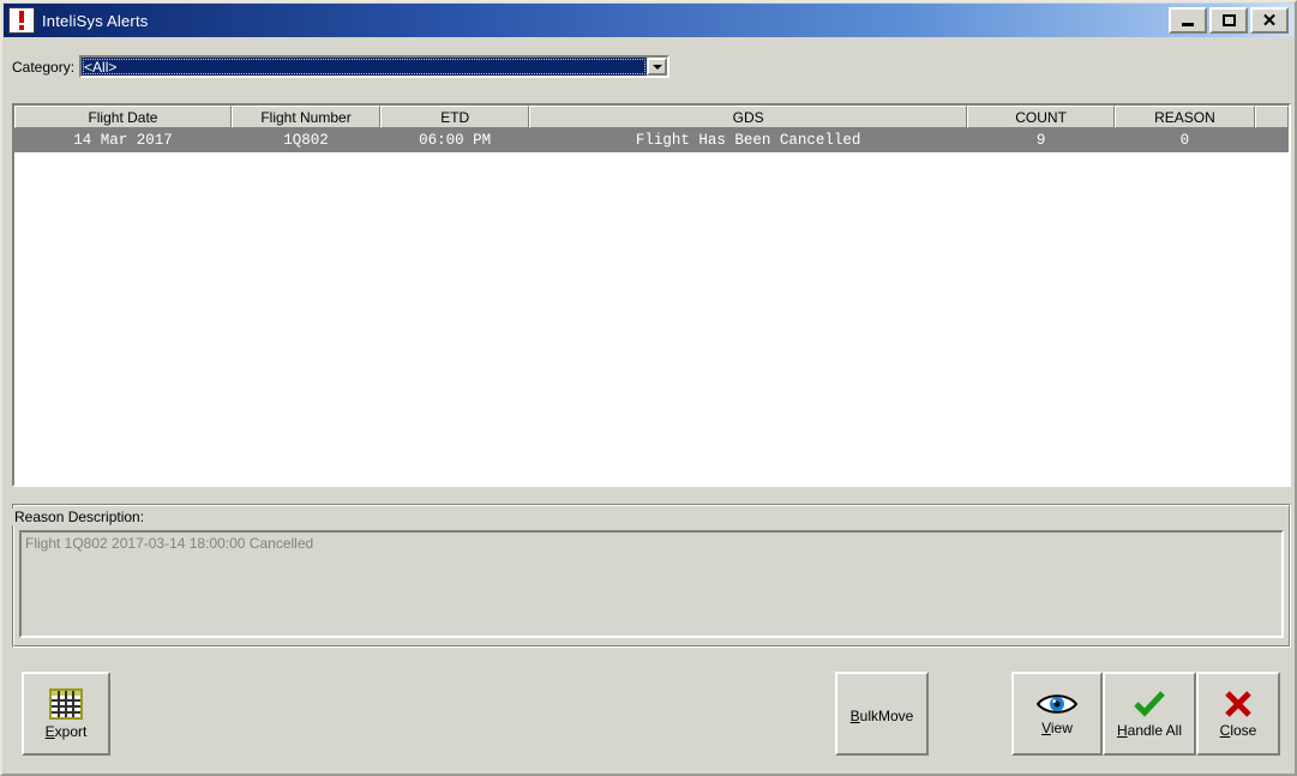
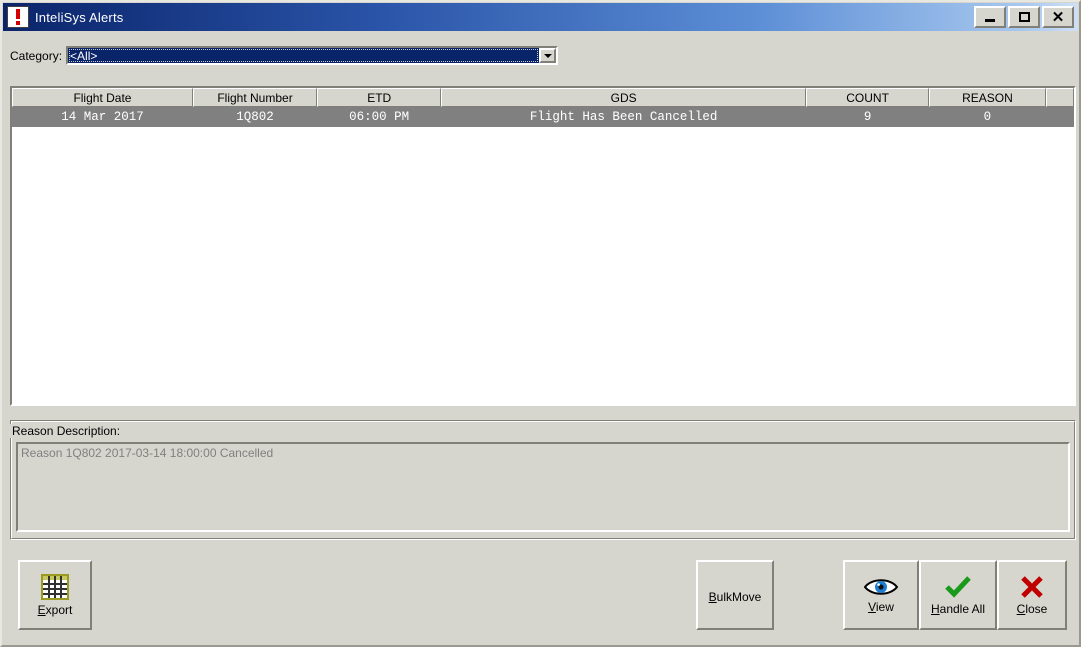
  InteliSys Alerts
  ✕
  Category:
  <All>
  Flight Date
  Flight Number
  ETD
  GDS
  COUNT
  REASON
  14 Mar 2017
  1Q802
  06:00 PM
  Flight Has Been Cancelled
  9
  0
  Reason Description:
- Flight 1Q802 2017-03-14 18:00:00 Cancelled
+ Reason 1Q802 2017-03-14 18:00:00 Cancelled
  Export
  BulkMove
  View
  Handle All
  Close
